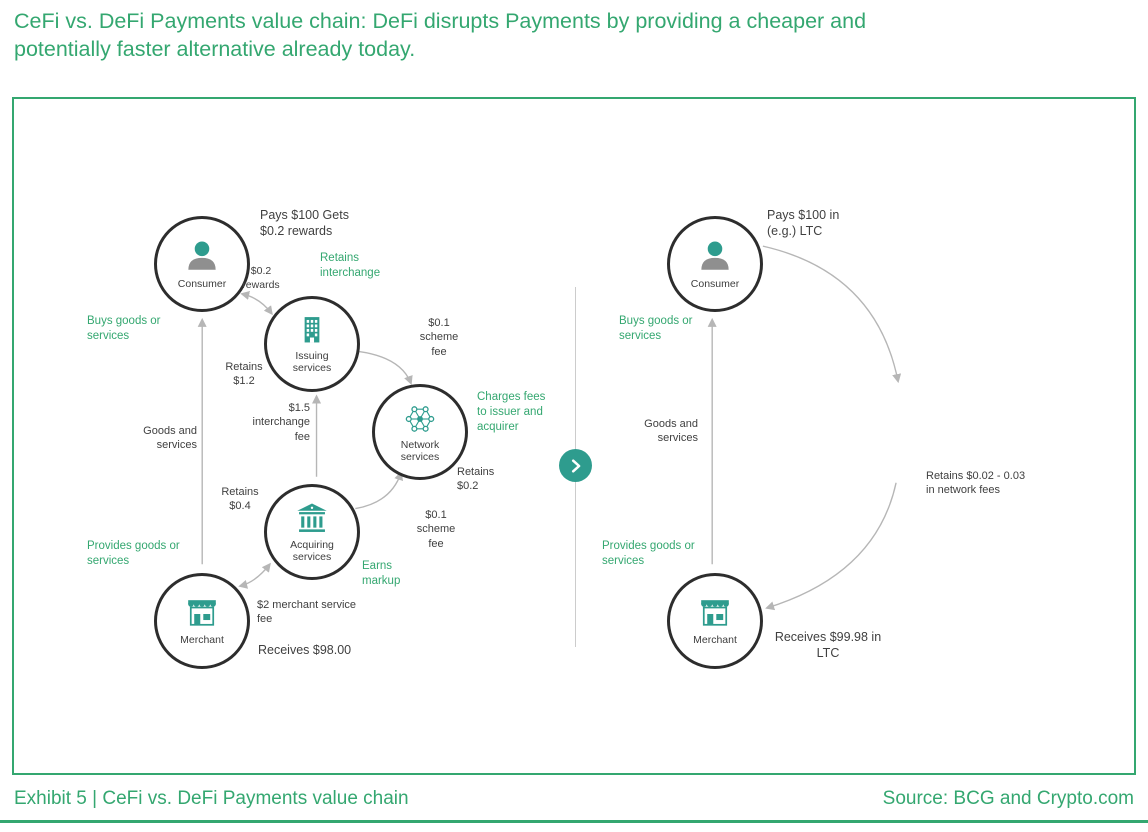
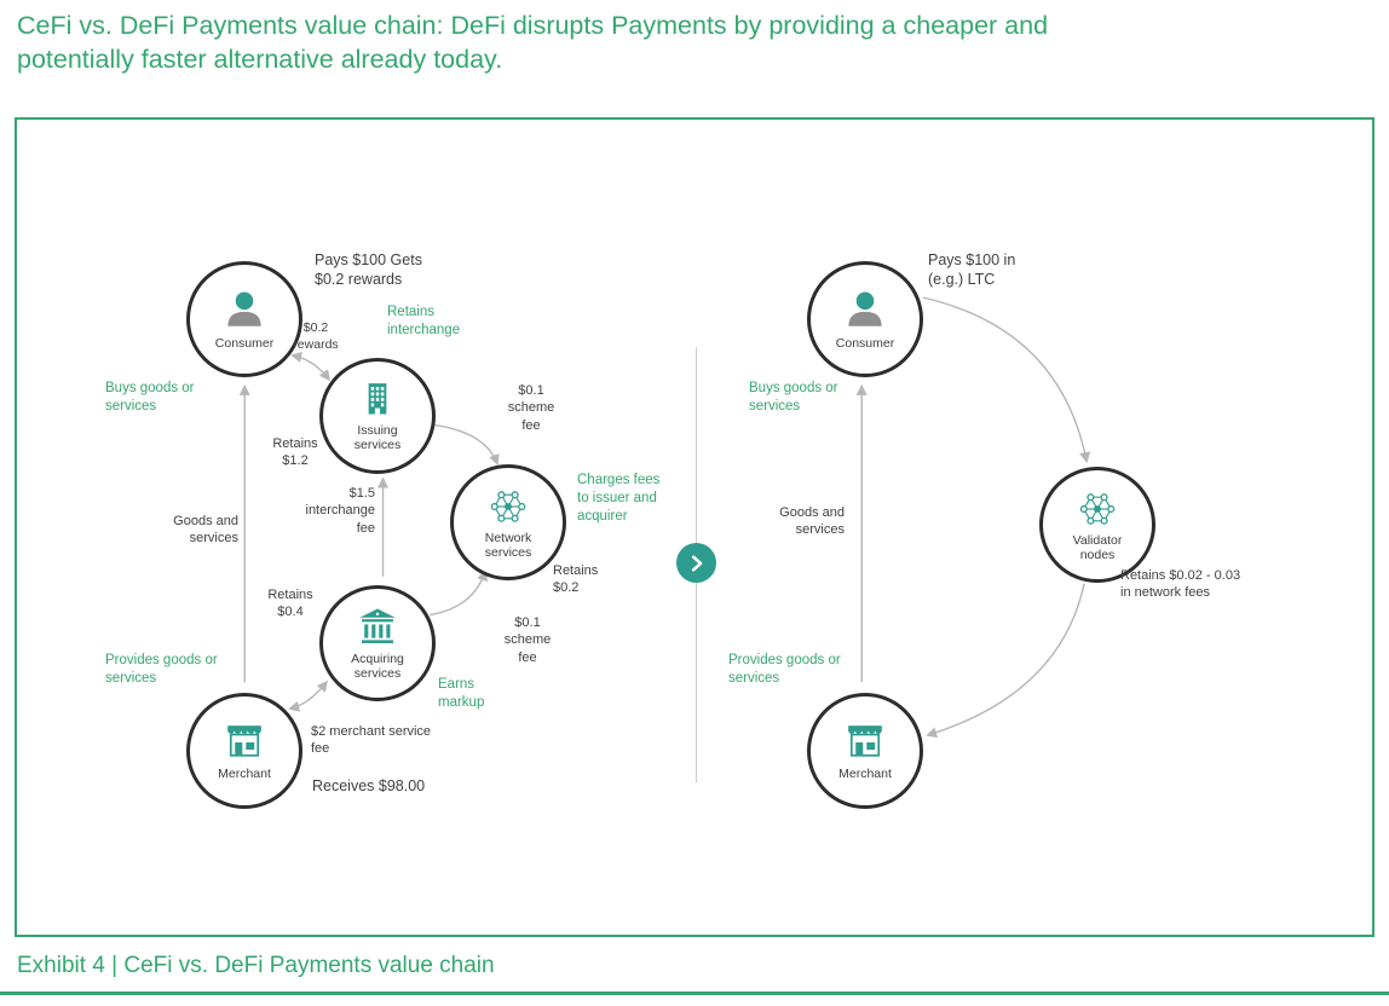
  CeFi vs. DeFi Payments value chain: DeFi disrupts Payments by providing a cheaper and
  potentially faster alternative already today.
  Consumer
  Issuing
  services
  Network
  services
  Acquiring
  services
  Merchant
  Consumer
+ Validator
+ nodes
  Merchant
  Pays $100 Gets
  $0.2 rewards
  $0.2
  rewards
  Retains
  interchange
  $0.1
  scheme
  fee
  Retains
  $1.2
  $1.5
  interchange
  fee
  Charges fees
  to issuer and
  acquirer
  Retains
  $0.2
  Retains
  $0.4
  $0.1
  scheme
  fee
  Earns
  markup
  $2 merchant service
  fee
  Receives $98.00
  Buys goods or
  services
  Goods and
  services
  Provides goods or
  services
  Pays $100 in
  (e.g.) LTC
  Buys goods or
  services
  Goods and
  services
  Provides goods or
  services
  Retains $0.02 - 0.03
  in network fees
- Receives $99.98 in
- LTC
- Exhibit 5 | CeFi vs. DeFi Payments value chain
+ Exhibit 4 | CeFi vs. DeFi Payments value chain
- Source: BCG and Crypto.com
